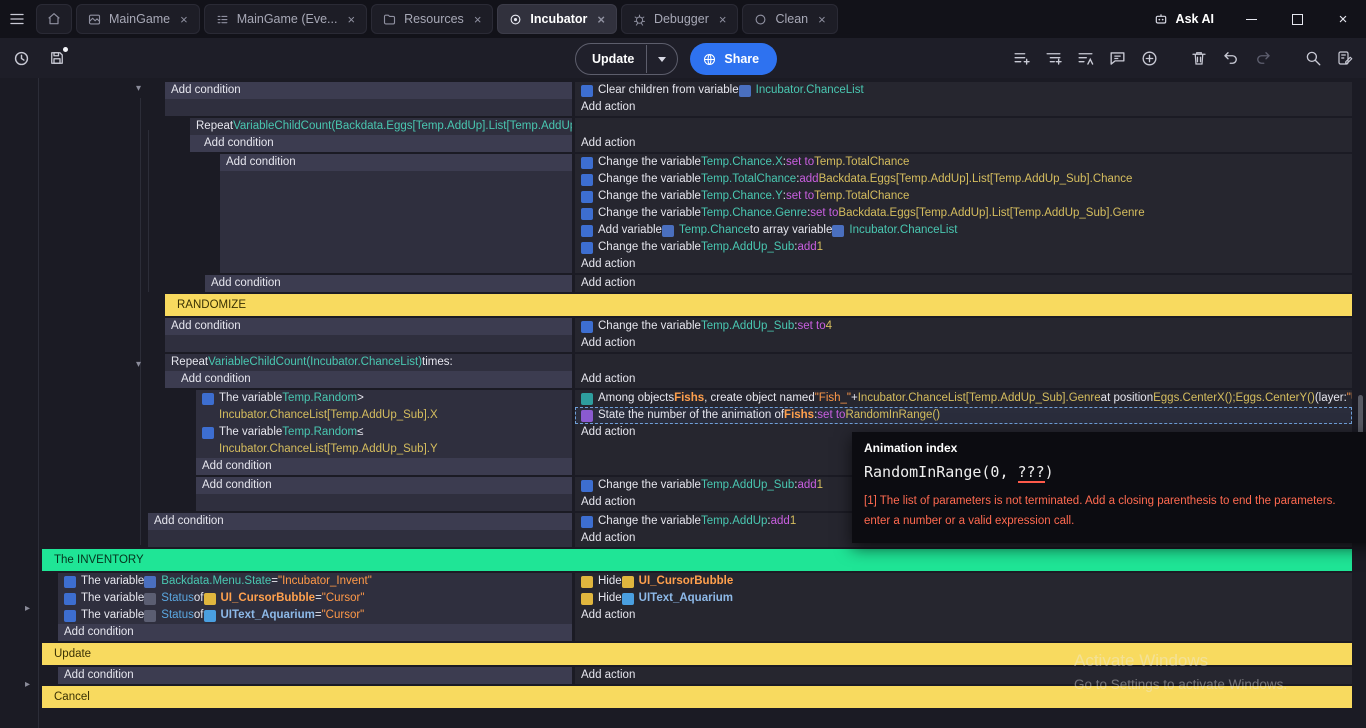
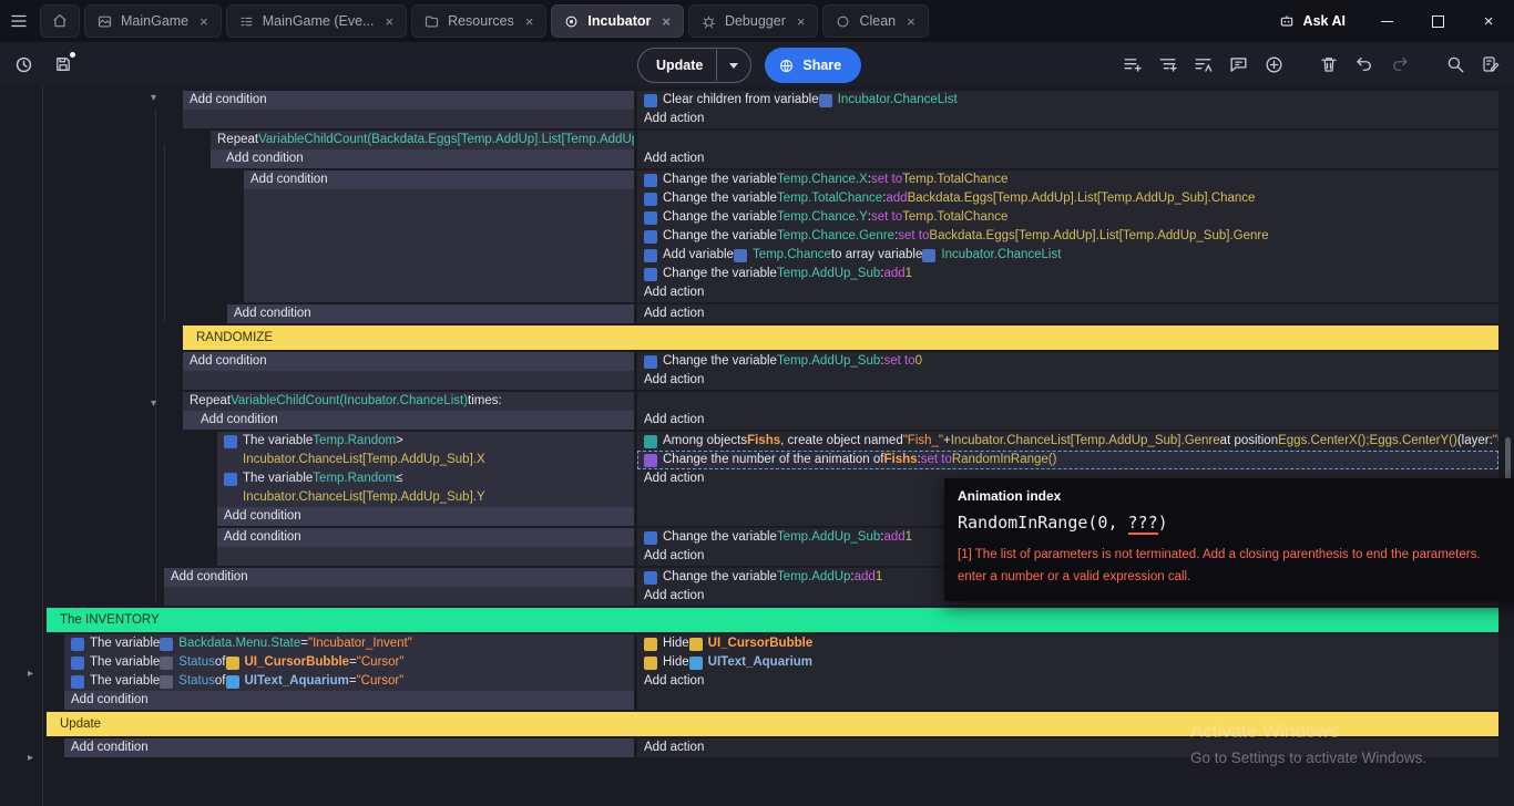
  MainGame
  ×
  MainGame (Eve...
  ×
  Resources
  ×
  Incubator
  ×
  Debugger
  ×
  Clean
  ×
  Ask AI
  ×
  Update
  Share
  Add condition
  Clear children from variable
  Incubator.ChanceList
  Add action
  Repeat
  VariableChildCount(Backdata.Eggs[Temp.AddUp].List[Temp.AddU
  Add condition
  Add action
  Add condition
  Change the variable
  Temp.Chance.X
  :
  set to
  Temp.TotalChance
  Change the variable
  Temp.TotalChance
  :
  add
  Backdata.Eggs[Temp.AddUp].List[Temp.AddUp_Sub].Chance
  Change the variable
  Temp.Chance.Y
  :
  set to
  Temp.TotalChance
  Change the variable
  Temp.Chance.Genre
  :
  set to
  Backdata.Eggs[Temp.AddUp].List[Temp.AddUp_Sub].Genre
  Add variable
  Temp.Chance
  to array variable
  Incubator.ChanceList
  Change the variable
  Temp.AddUp_Sub
  :
  add
  1
  Add action
  Add condition
  Add action
  RANDOMIZE
  Add condition
  Change the variable
  Temp.AddUp_Sub
  :
  set to
- 4
+ 0
  Add action
  Repeat
  VariableChildCount(Incubator.ChanceList)
  times:
  Add condition
  Add action
  The variable
  Temp.Random
  >
  Incubator.ChanceList[Temp.AddUp_Sub].X
  The variable
  Temp.Random
  ≤
  Incubator.ChanceList[Temp.AddUp_Sub].Y
  Add condition
  Among objects
  Fishs
  , create object named
  "Fish_"
  +
  Incubator.ChanceList[Temp.AddUp_Sub].Genre
  at position
  Eggs.CenterX();Eggs.CenterY()
  (layer:
- State the number of the animation of
+ Change the number of the animation of
  Fishs
  :
  set to
  RandomInRange()
  Add action
  Add condition
  Change the variable
  Temp.AddUp_Sub
  :
  add
  1
  Add action
  Add condition
  Change the variable
  Temp.AddUp
  :
  add
  1
  Add action
  The INVENTORY
  The variable
  Backdata.Menu.State
  =
  "Incubator_Invent"
  The variable
  Status
  of
  UI_CursorBubble
  =
  "Cursor"
  The variable
  Status
  of
  UIText_Aquarium
  =
  "Cursor"
  Add condition
  Hide
  UI_CursorBubble
  Hide
  UIText_Aquarium
  Add action
  Update
  Add condition
  Add action
- Cancel
  ▾
  ▾
  ▸
  ▸
  Animation index
  RandomInRange(0, ???)
  [1] The list of parameters is not terminated. Add a closing parenthesis to end the parameters.
  enter a number or a valid expression call.
  Activate Windows
  Go to Settings to activate Windows.
